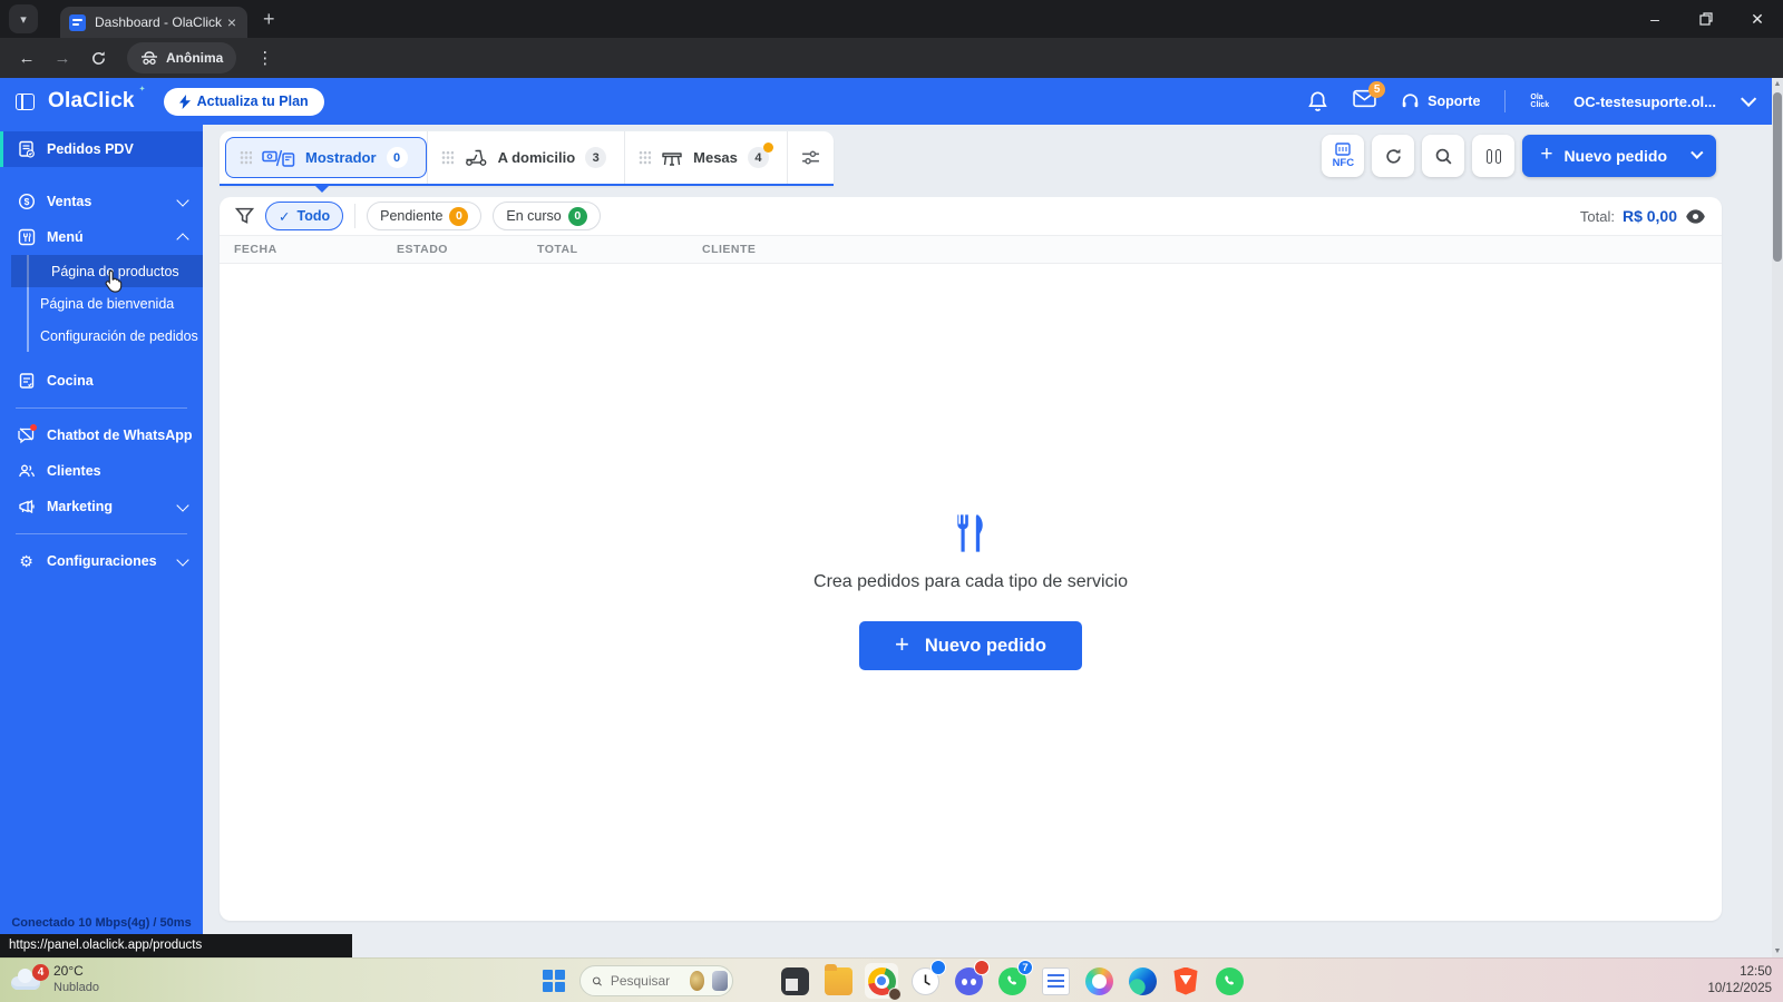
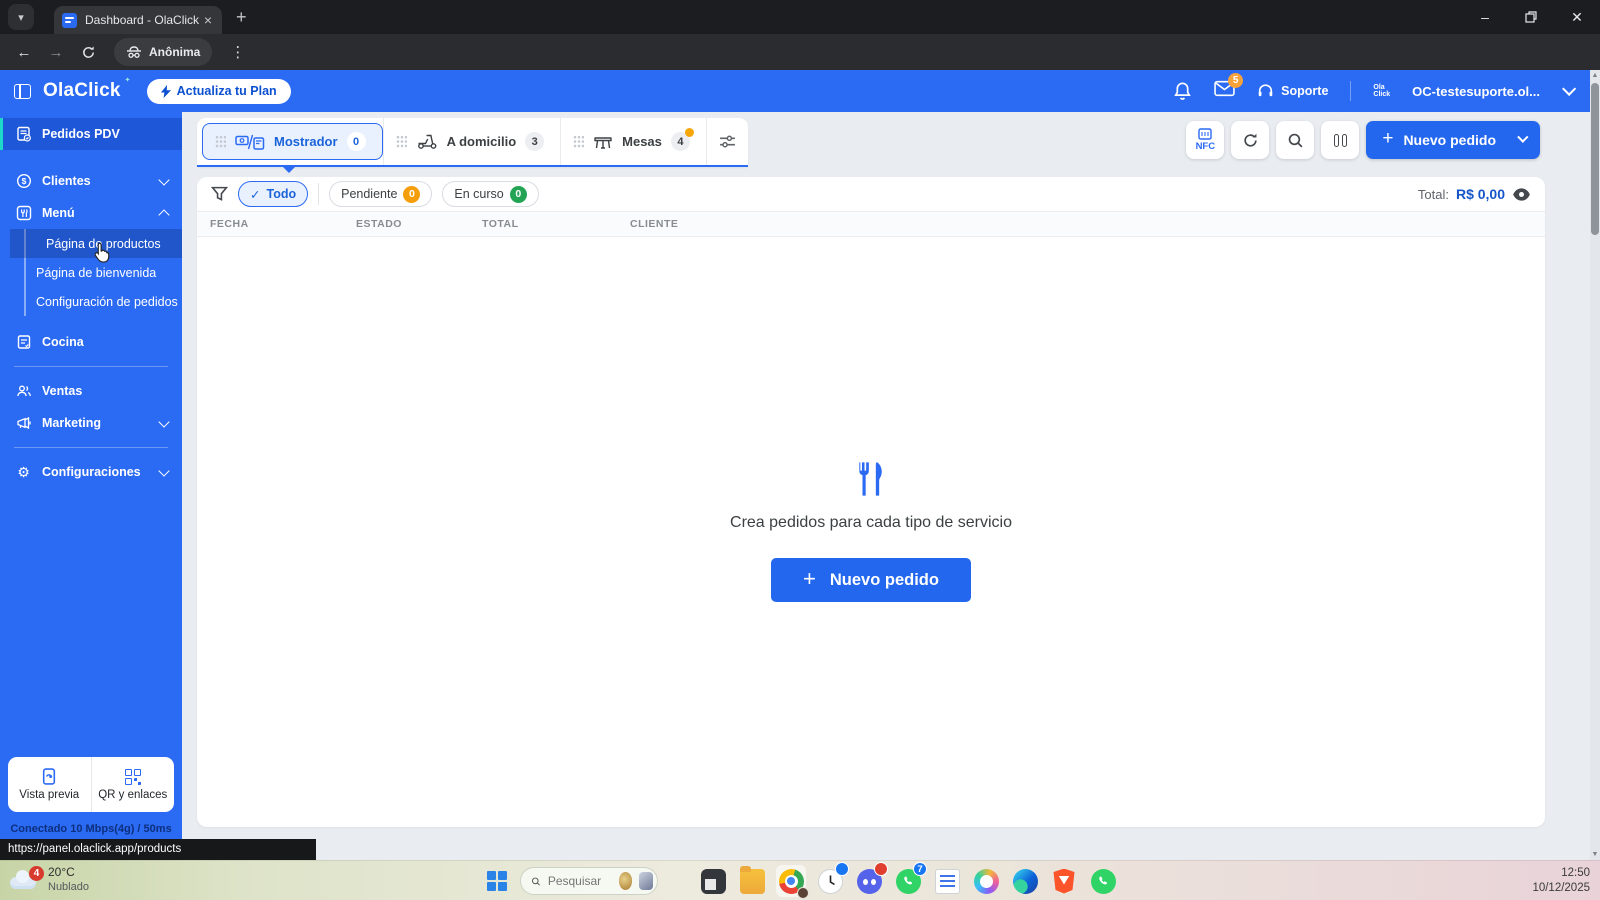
  ▾
  Dashboard - OlaClick
  ×
  +
  –
  ✕
  ←
  →
  Anônima
  ⋮
  OlaClick
  Actualiza tu Plan
  5
  Soporte
  OC-testesuporte.ol...
  Pedidos PDV
  $
- Ventas
+ Clientes
  Menú
  Página d productos
  Página de bienvenida
  Configuración de pedidos
  Cocina
- Chatbot de WhatsApp
- Clientes
+ Ventas
  Marketing
  ⚙
  Configuraciones
+ Vista previa
+ QR y enlaces
  Conectado 10 Mbps(4g) / 50ms
  Mostrador
  0
  A domicilio
  3
  Mesas
  4
  NFC
  +
  Nuevo pedido
  ✓
  Todo
  Pendiente
  0
  En curso
  0
  Total:
  R$ 0,00
  FECHA
  ESTADO
  TOTAL
  CLIENTE
  Crea pedidos para cada tipo de servicio
  +
  Nuevo pedido
  https://panel.olaclick.app/products
  4
  20°C
  Nublado
  Pesquisar
  7
  12:50
  10/12/2025
